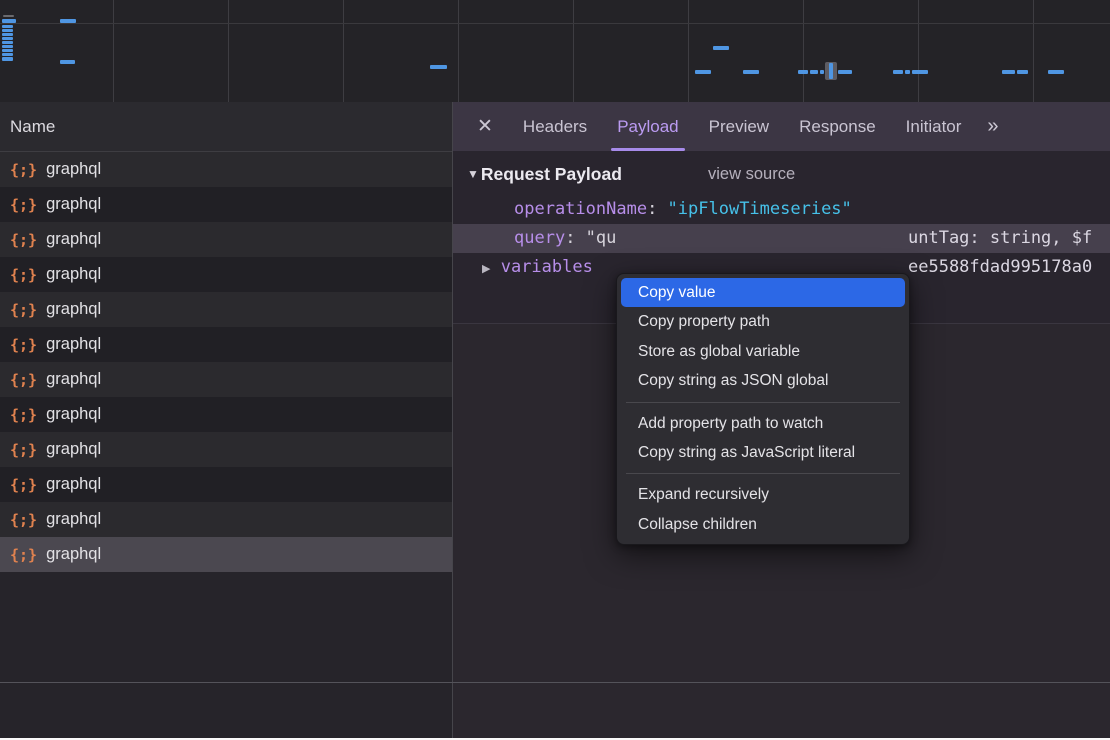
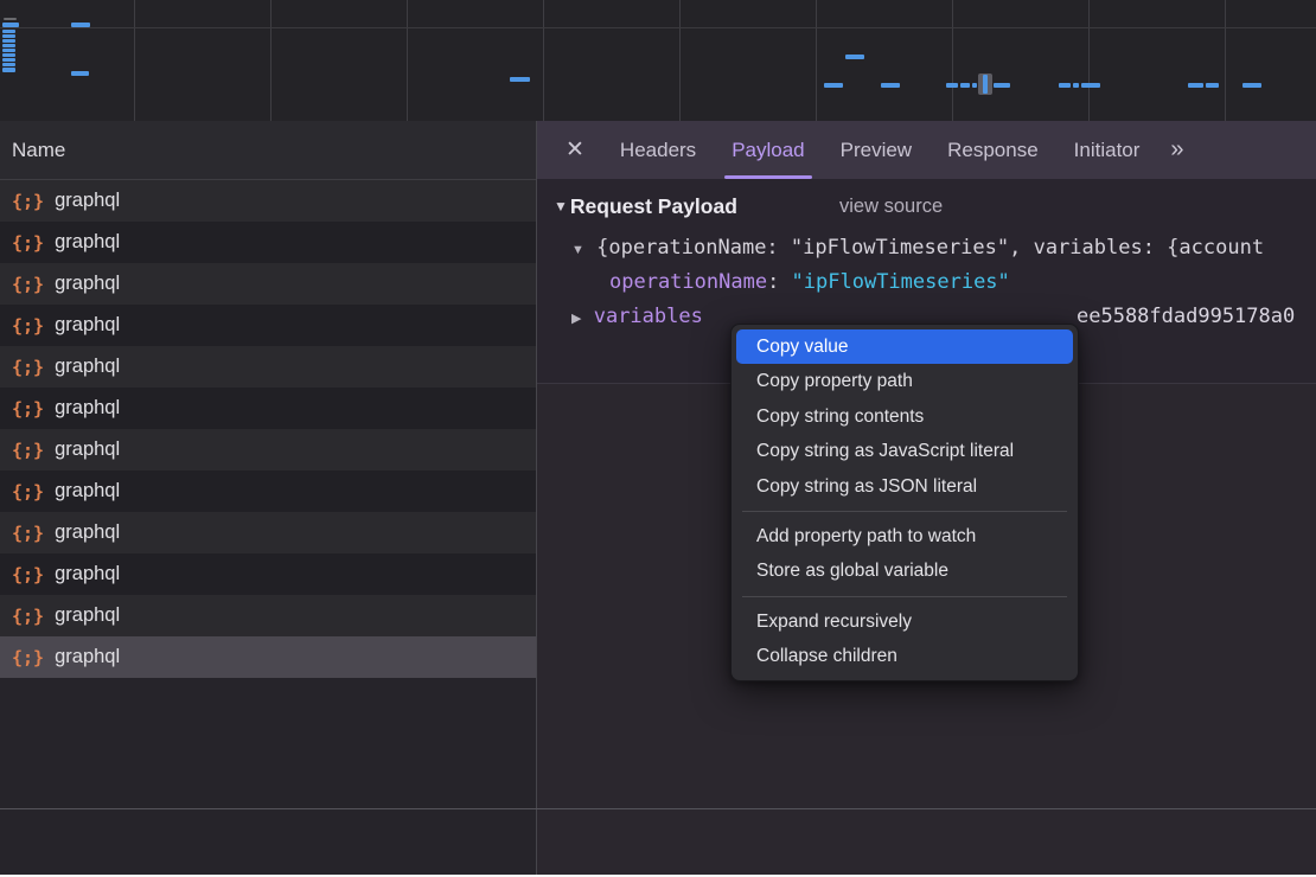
  Name
  ✕
  Headers
  Payload
  Preview
  Response
  Initiator
  »
  {;}
  graphql
  {;}
  graphql
  {;}
  graphql
  {;}
  graphql
  {;}
  graphql
  {;}
  graphql
  {;}
  graphql
  {;}
  graphql
  {;}
  graphql
  {;}
  graphql
  {;}
  graphql
  {;}
  graphql
  ▼
  Request Payload
  view source
+ ▼ {operationName: "ipFlowTimeseries", variables: {account
  operationName: "ipFlowTimeseries"
- query: "qu
- untTag: string, $f
  ▶ variables
  ee5588fdad995178a0
  Copy value
  Copy property path
+ Copy string contents
- Store as global variable
+ Copy string as JavaScript literal
- Copy string as JSON global
+ Copy string as JSON literal
  Add property path to watch
- Copy string as JavaScript literal
+ Store as global variable
  Expand recursively
  Collapse children
